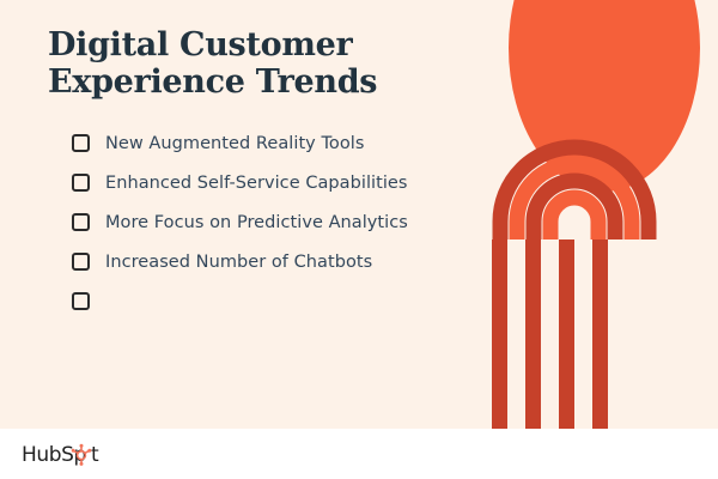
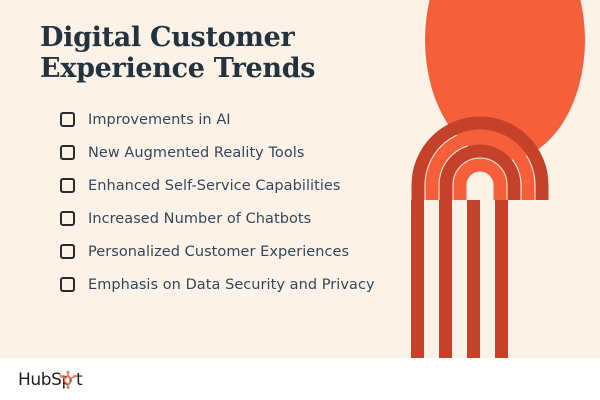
  Digital Customer
  Experience Trends
+ Improvements in AI
  New Augmented Reality Tools
  Enhanced Self-Service Capabilities
- More Focus on Predictive Analytics
  Increased Number of Chatbots
+ Personalized Customer Experiences
+ Emphasis on Data Security and Privacy
  HubSp
  t
